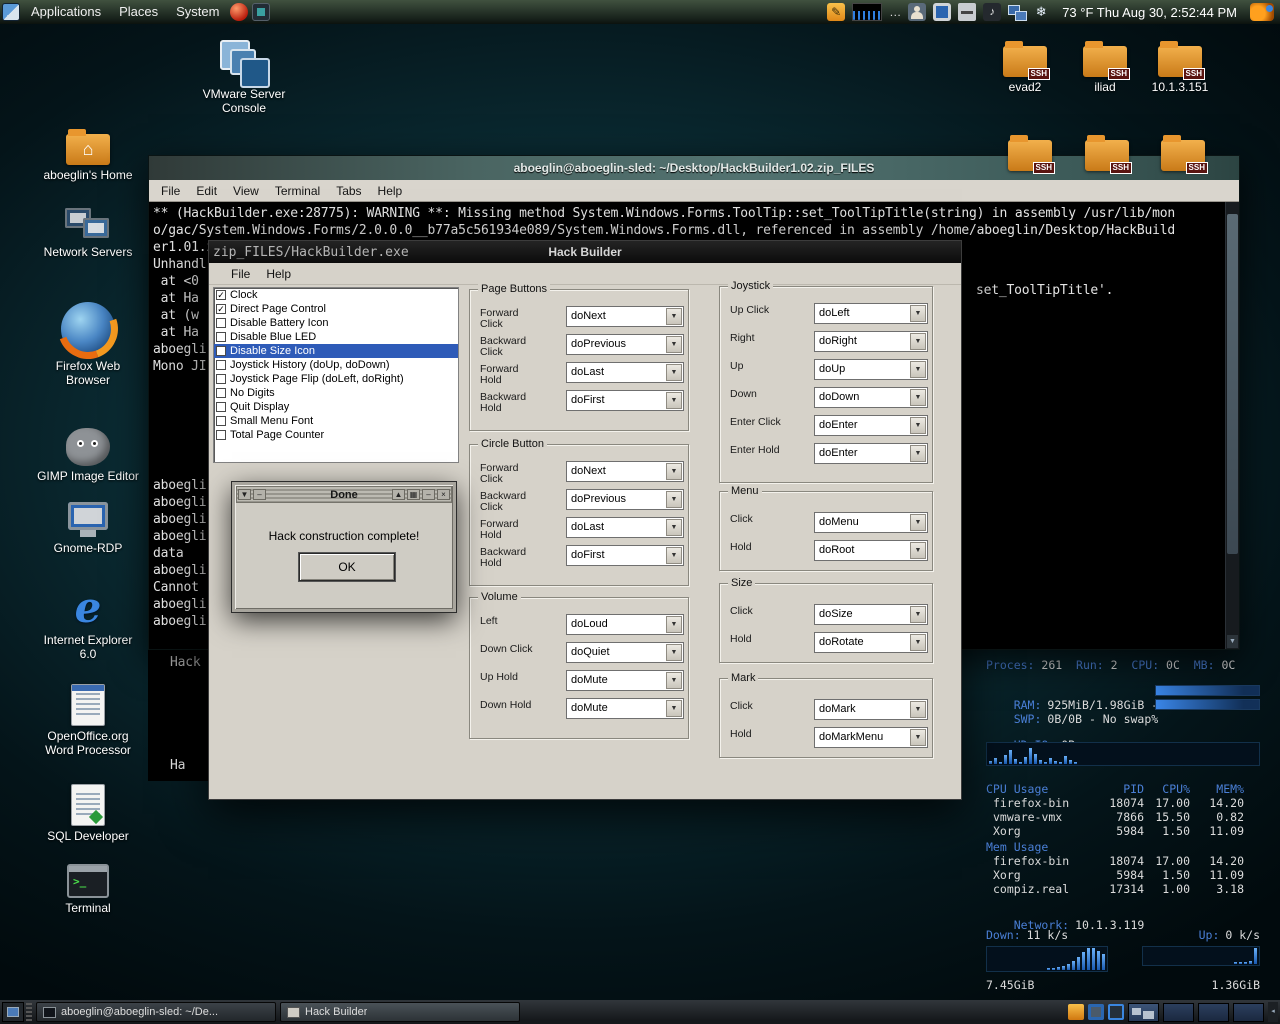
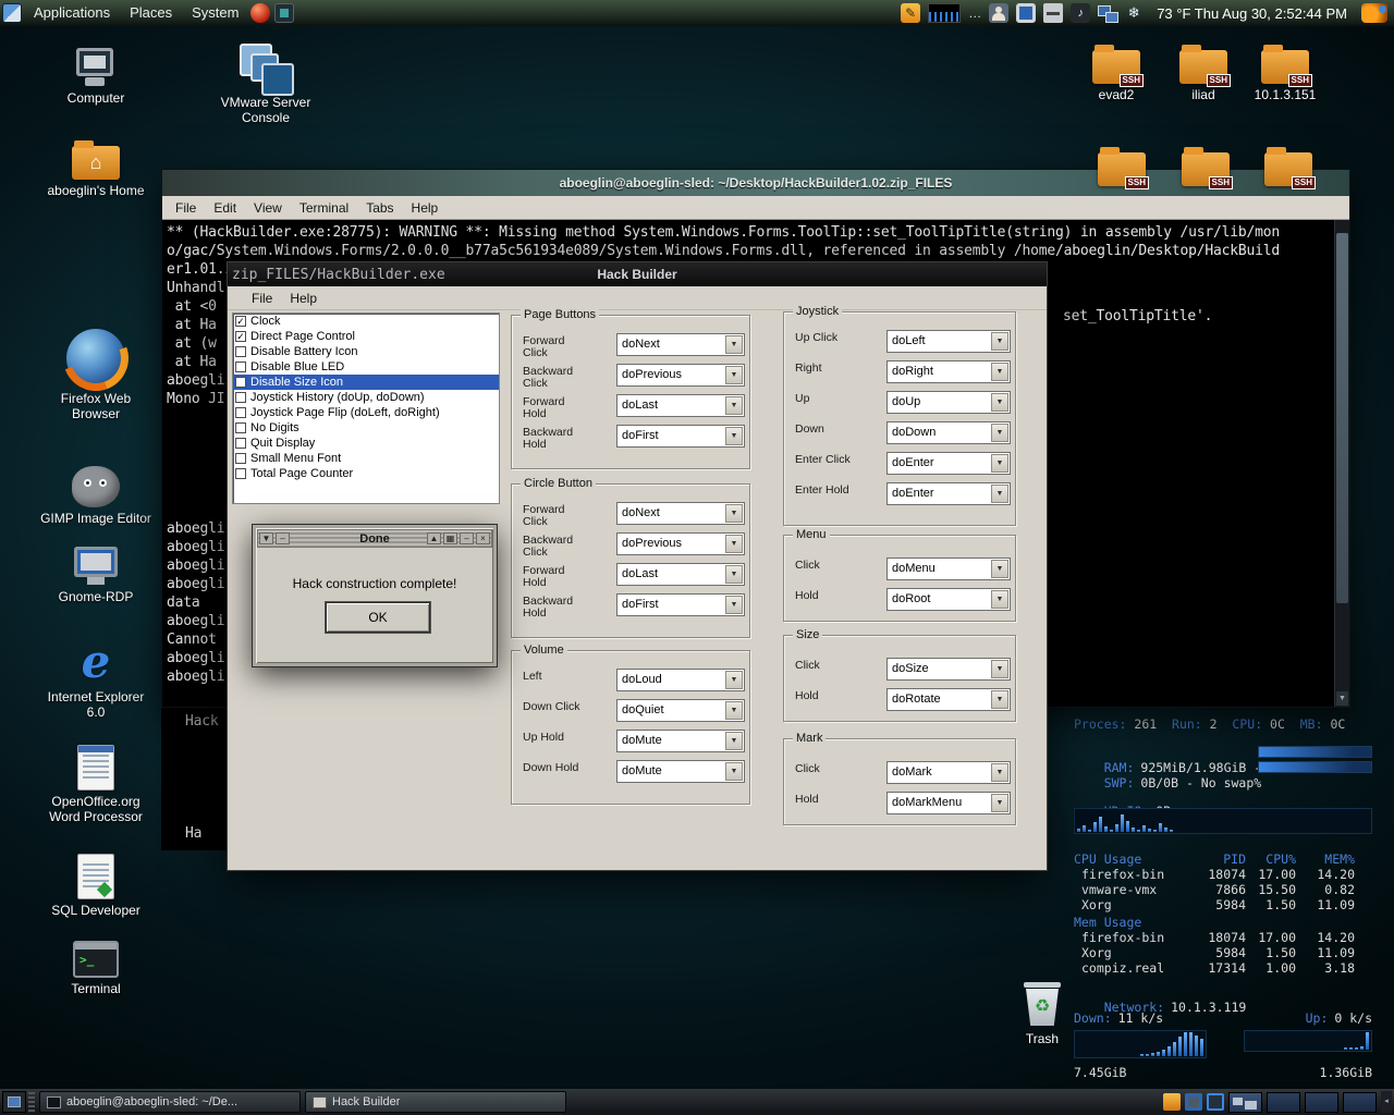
+ Computer
  ⌂
  aboeglin's Home
- Network Servers
  Firefox Web Browser
  GIMP Image Editor
  Gnome-RDP
  e
  Internet Explorer 6.0
  OpenOffice.org Word Processor
  SQL Developer
  Terminal
  VMware Server Console
  SSH
  evad2
  SSH
  iliad
  SSH
  10.1.3.151
+ Trash
  Proces: 261 Run: 2 CPU: 0C MB: 0C
  RAM: 925MiB/1.98GiB
  SWP: 0B/0B - No swap%
  CPU Usage
  PID
  CPU%
  MEM%
  firefox-bin
  18074
  17.00
  14.20
  vmware-vmx
  7866
  15.50
  0.82
  Xorg
  5984
  1.50
  11.09
  Mem Usage
  firefox-bin
  18074
  17.00
  14.20
  Xorg
  5984
  1.50
  11.09
  compiz.real
  17314
  1.00
  3.18
  Network: 10.1.3.119
  Down: 11 k/s
  Up: 0 k/s
  7.45GiB
  1.36GiB
  Hack
  Ha
  aboeglin@aboeglin-sled: ~/Desktop/HackBuilder1.02.zip_FILES
  File
  Edit
  View
  Terminal
  Tabs
  Help
  ** (HackBuilder.exe:28775): WARNING **: Missing method System.Windows.Forms.ToolTip::set_ToolTipTitle(string) in assembly /usr/lib/mon
  o/gac/System.Windows.Forms/2.0.0.0__b77a5c561934e089/System.Windows.Forms.dll, referenced in assembly /home/aboeglin/Desktop/HackBuild
  Unhandl
  at <0
  at Ha
  at (w
  at Ha
  aboegli
  Mono JI
  aboegli
  aboegli
  aboegli
  aboegli
  data
  aboegli
  Cannot
  aboegli
  aboegli
  set_ToolTipTitle'.
  SSH
  SSH
  SSH
  zip_FILES/HackBuilder.exe
  Hack Builder
  File
  Help
  ✓
  Clock
  ✓
  Direct Page Control
  Disable Battery Icon
  Disable Blue LED
  Disable Size Icon
  Joystick History (doUp, doDown)
  Joystick Page Flip (doLeft, doRight)
  No Digits
  Quit Display
  Small Menu Font
  Total Page Counter
  Page Buttons
  Forward Click
  doNext
  Backward Click
  doPrevious
  Forward Hold
  doLast
  Backward Hold
  doFirst
  Circle Button
  Forward Click
  doNext
  Backward Click
  doPrevious
  Forward Hold
  doLast
  Backward Hold
  doFirst
  Volume
  Left
  doLoud
  Down Click
  doQuiet
  Up Hold
  doMute
  Down Hold
  doMute
  Joystick
  Up Click
  doLeft
  Right
  doRight
  Up
  doUp
  Down
  doDown
  Enter Click
  doEnter
  Enter Hold
  doEnter
  Menu
  Click
  doMenu
  Hold
  doRoot
  Size
  Click
  doSize
  Hold
  doRotate
  Mark
  Click
  doMark
  Hold
  doMarkMenu
  ▼
  –
  Done
  ▲
  ▦
  –
  ×
  Hack construction complete!
  OK
  Applications
  Places
  System
  ✎
  …
  ♪
  ❄
  73 °F Thu Aug 30, 2:52:44 PM
  aboeglin@aboeglin-sled: ~/De...
  Hack Builder
